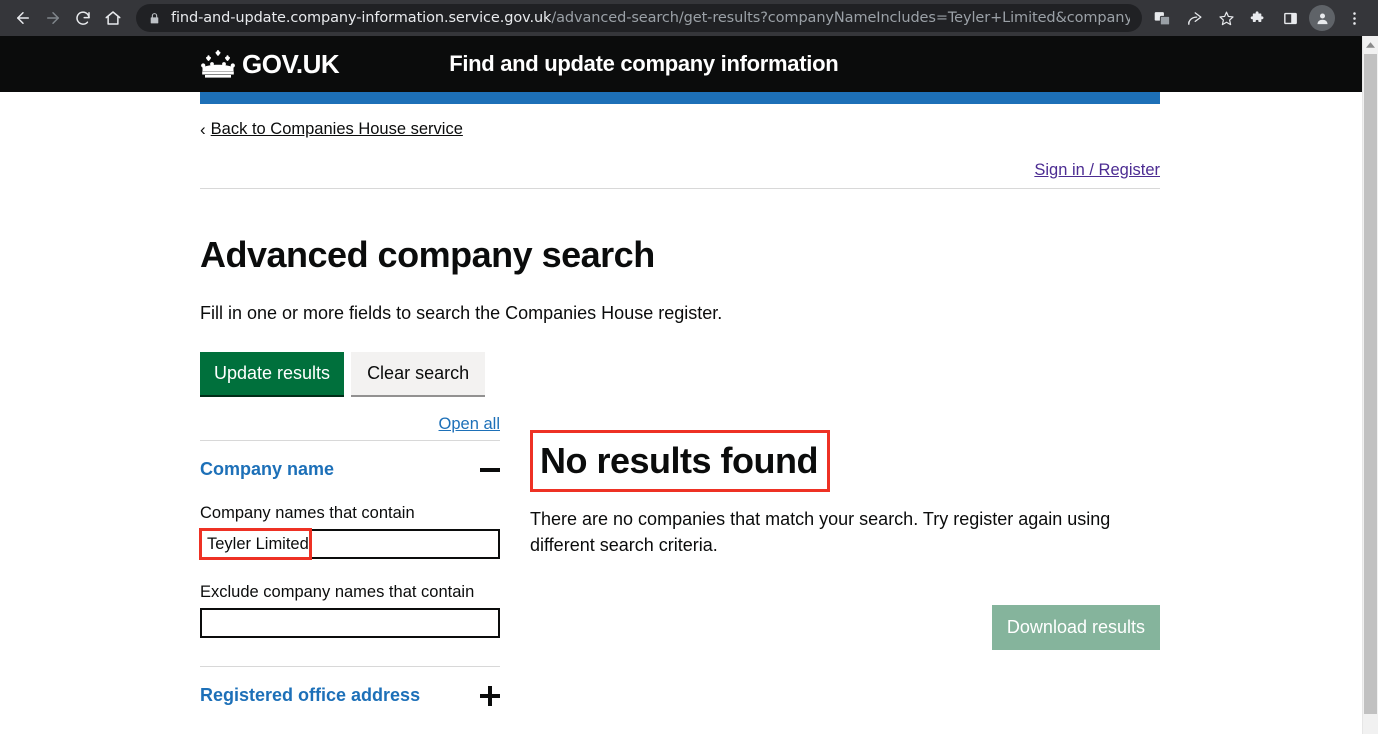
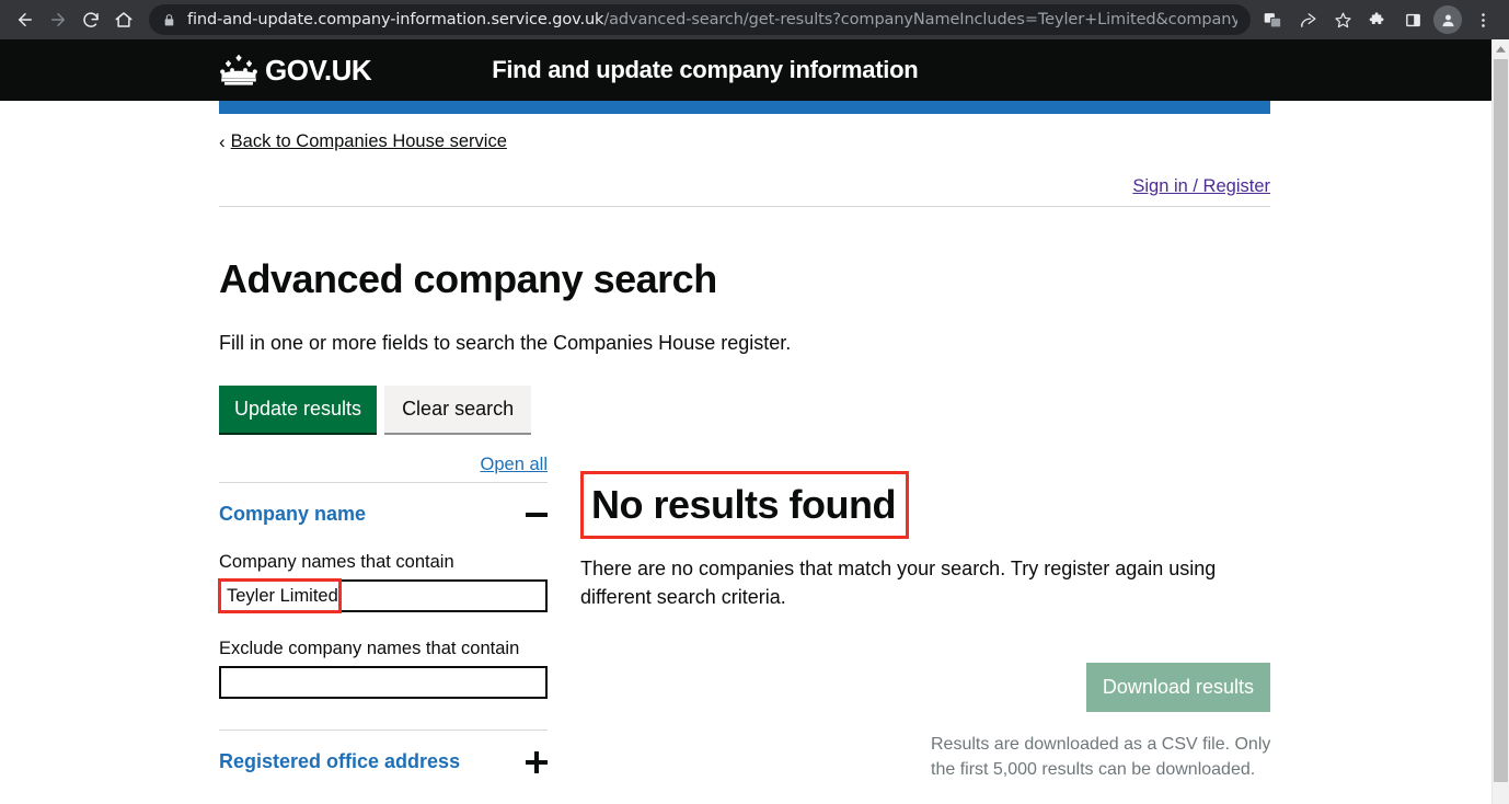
  find-and-update.company-information.service.gov.uk/advanced-search/get-results?companyNameIncludes=Teyler+Limited&company
  GOV.UK
  Find and update company information
  ‹
  Back to Companies House service
  Sign in / Register
  Advanced company search
  Fill in one or more fields to search the Companies House register.
  Update results
  Clear search
  Open all
  Company name
  Company names that contain
  Teyler Limited
  Exclude company names that contain
  Registered office address
  No results found
  There are no companies that match your search. Try register again using different search criteria.
  Download results
+ Results are downloaded as a CSV file. Only the first 5,000 results can be downloaded.
